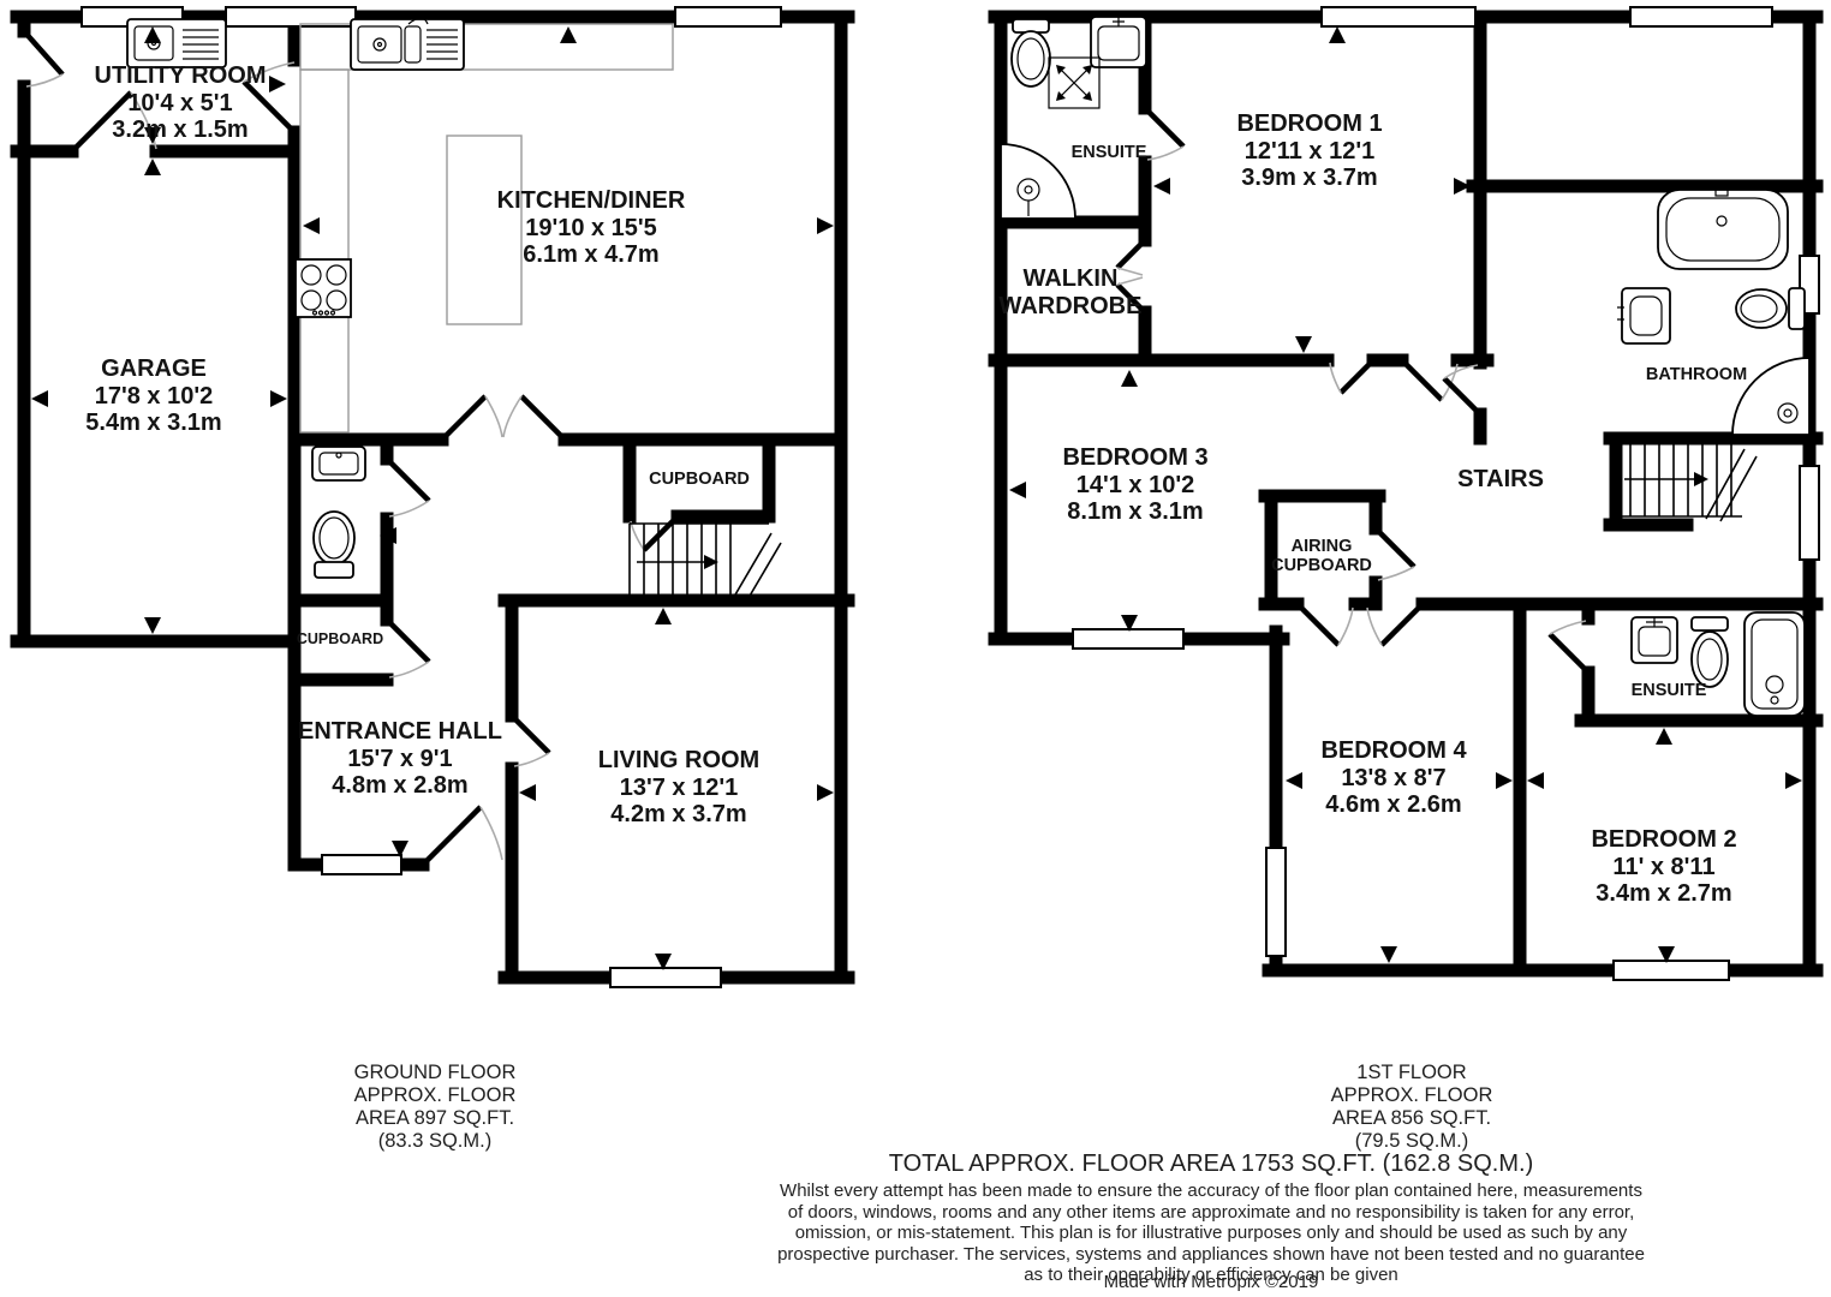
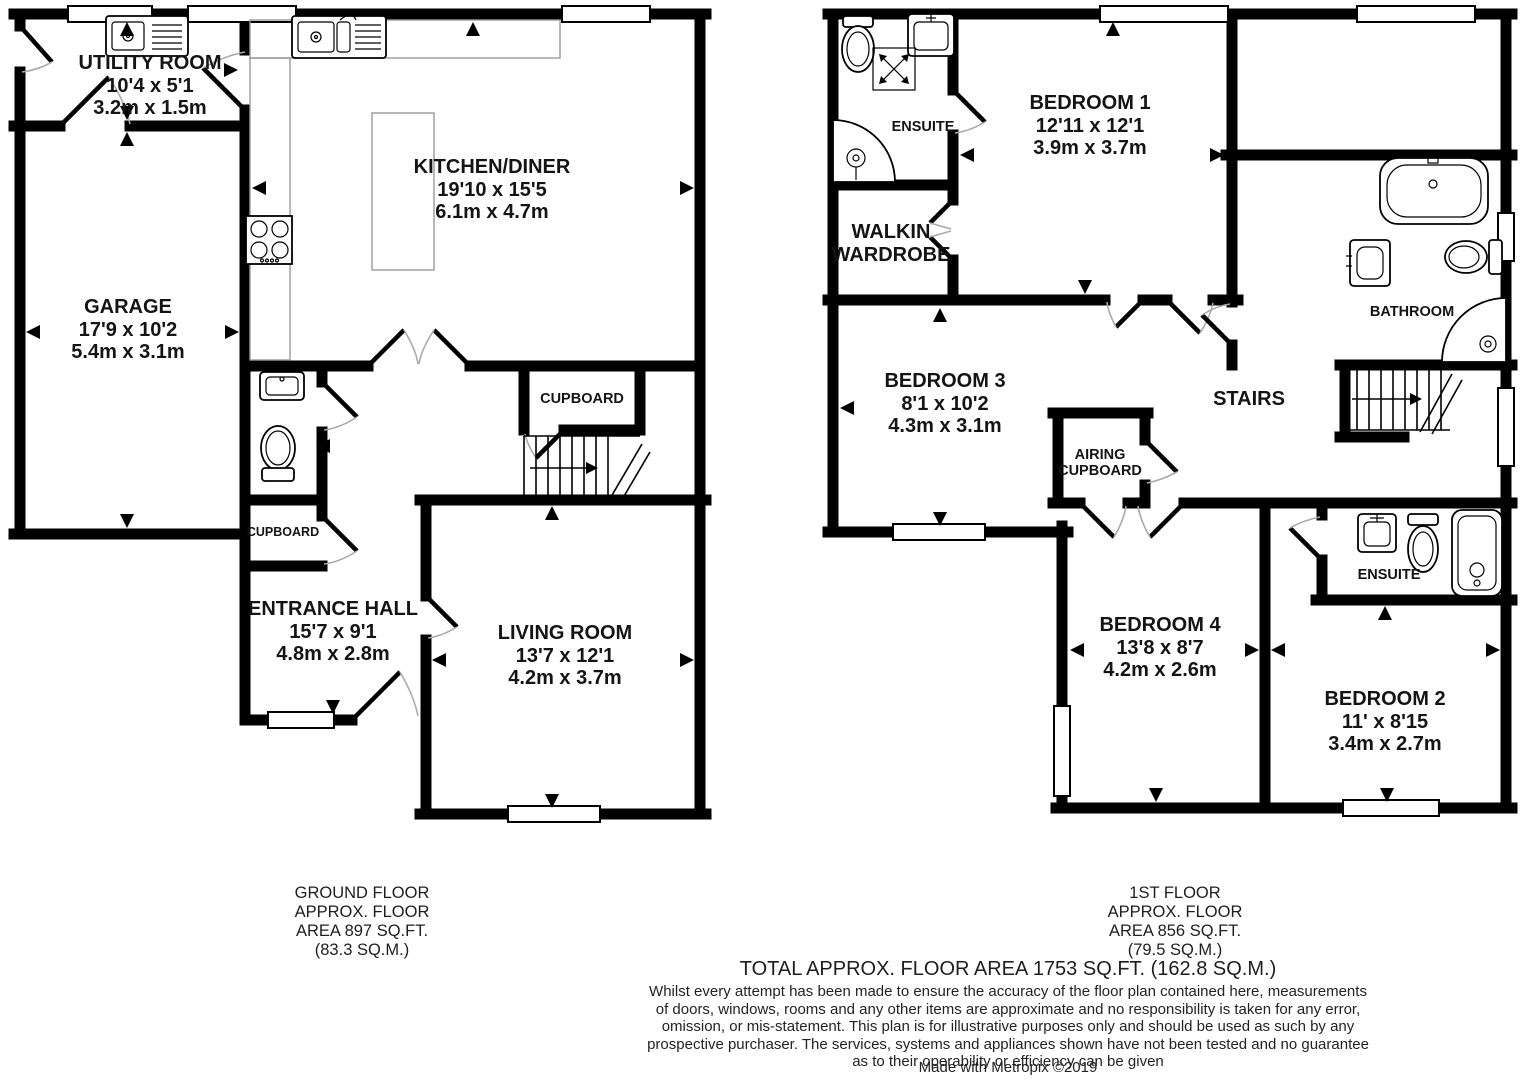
  UTILITY ROOM
  10'4 x 5'1
  3.2m x 1.5m
  KITCHEN/DINER
  19'10 x 15'5
  6.1m x 4.7m
  GARAGE
- 17'8 x 10'2
+ 17'9 x 10'2
  5.4m x 3.1m
  ENTRANCE HALL
  15'7 x 9'1
  4.8m x 2.8m
  LIVING ROOM
  13'7 x 12'1
  4.2m x 3.7m
  CUPBOARD
  CUPBOARD
  ENSUITE
  WALKIN WARDROBE
  BEDROOM 1
  12'11 x 12'1
  3.9m x 3.7m
  BEDROOM 3
- 14'1 x 10'2
+ 8'1 x 10'2
- 8.1m x 3.1m
+ 4.3m x 3.1m
  AIRING CUPBOARD
  STAIRS
  BATHROOM
  BEDROOM 4
  13'8 x 8'7
- 4.6m x 2.6m
+ 4.2m x 2.6m
  BEDROOM 2
- 11' x 8'11
+ 11' x 8'15
  3.4m x 2.7m
  ENSUITE
  GROUND FLOOR
  APPROX. FLOOR
  AREA 897 SQ.FT.
  (83.3 SQ.M.)
  1ST FLOOR
  APPROX. FLOOR
  AREA 856 SQ.FT.
  (79.5 SQ.M.)
  TOTAL APPROX. FLOOR AREA 1753 SQ.FT. (162.8 SQ.M.)
  Whilst every attempt has been made to ensure the accuracy of the floor plan contained here, measurements
  of doors, windows, rooms and any other items are approximate and no responsibility is taken for any error,
  omission, or mis-statement. This plan is for illustrative purposes only and should be used as such by any
  prospective purchaser. The services, systems and appliances shown have not been tested and no guarantee
  as to their operability or efficiency can be given
  Made with Metropix ©2019
